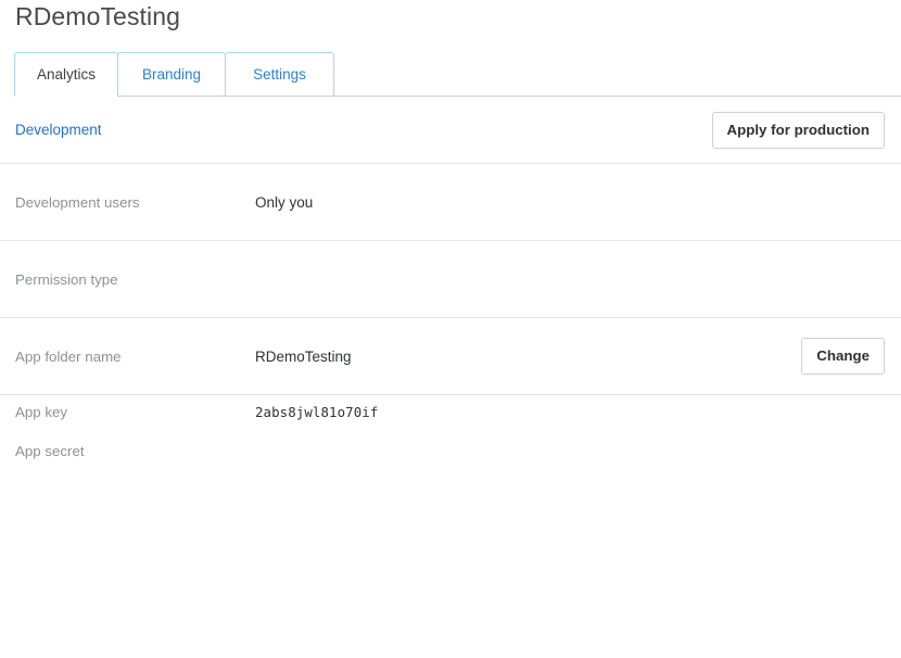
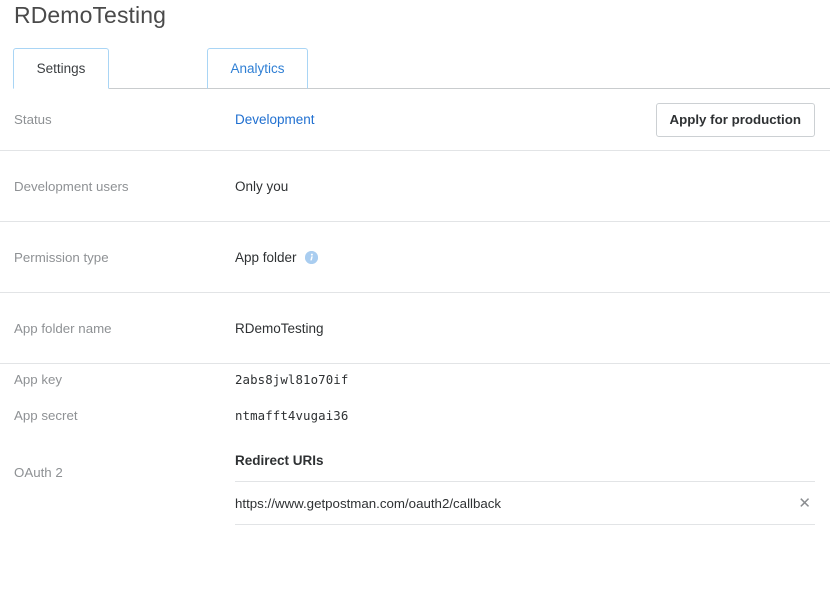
  RDemoTesting
- Analytics
+ Settings
- Branding
- Settings
+ Analytics
+ Status
  Development
  Apply for production
  Development users
  Only you
  Permission type
+ App folder
  App folder name
  RDemoTesting
- Change
  App key
  2abs8jwl81o70if
  App secret
+ ntmafft4vugai36
+ OAuth 2
+ Redirect URIs
+ https://www.getpostman.com/oauth2/callback
+ ✕
